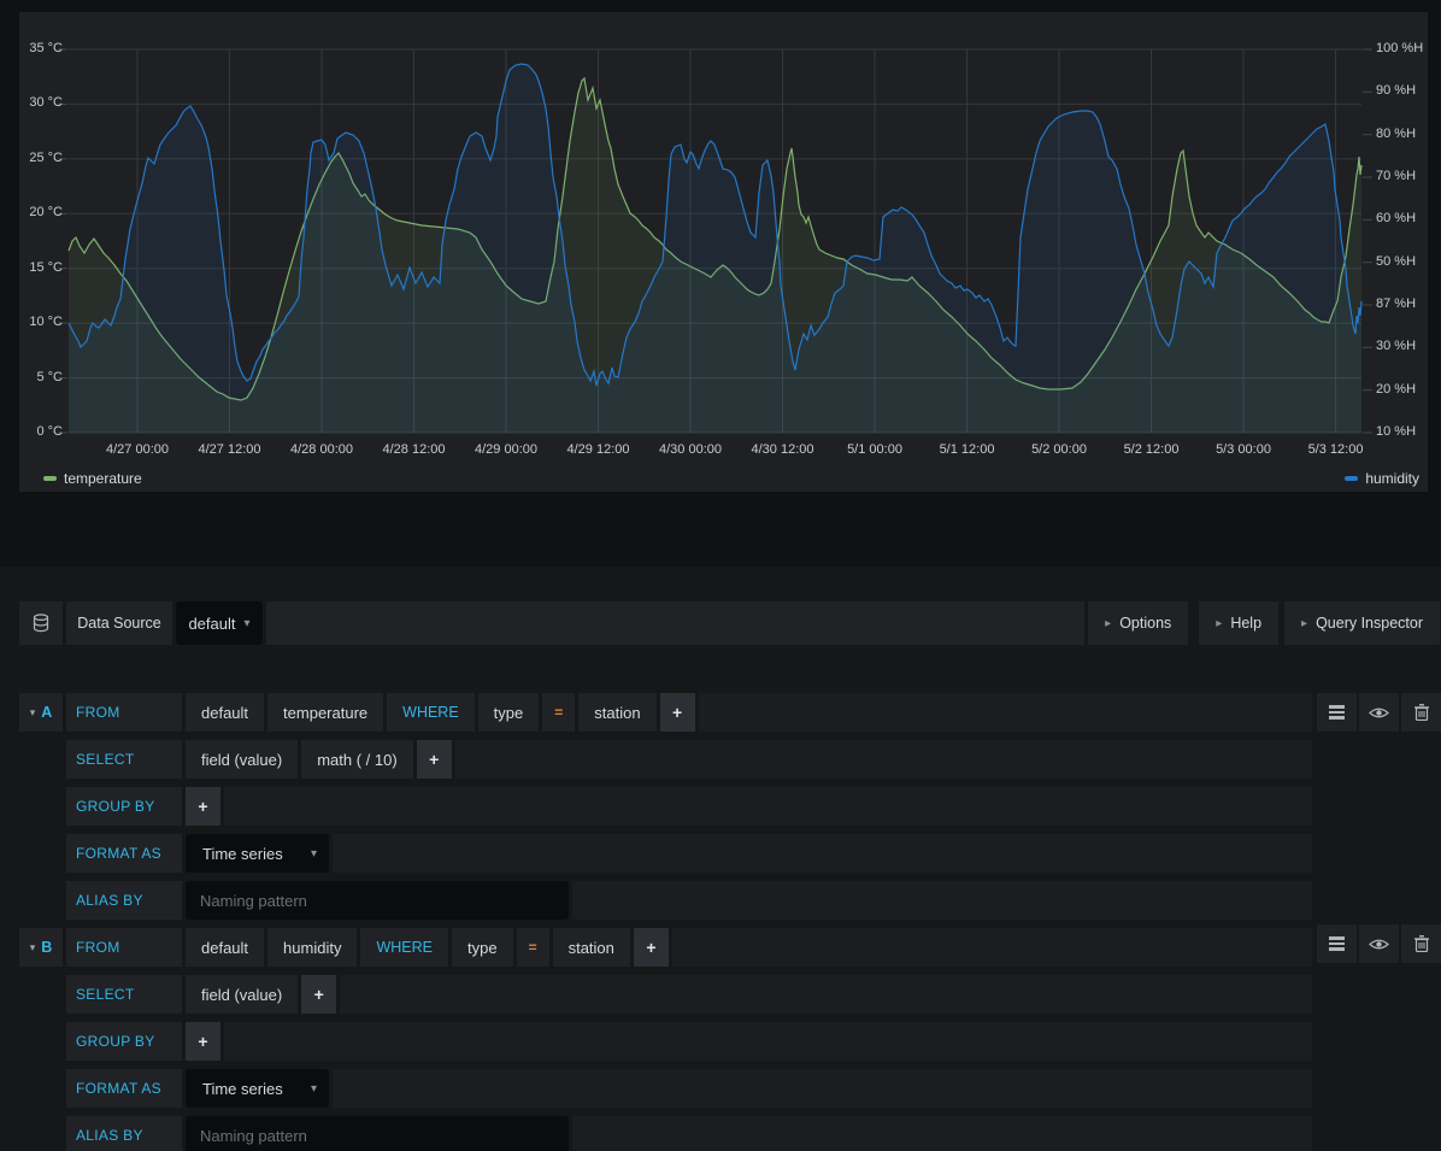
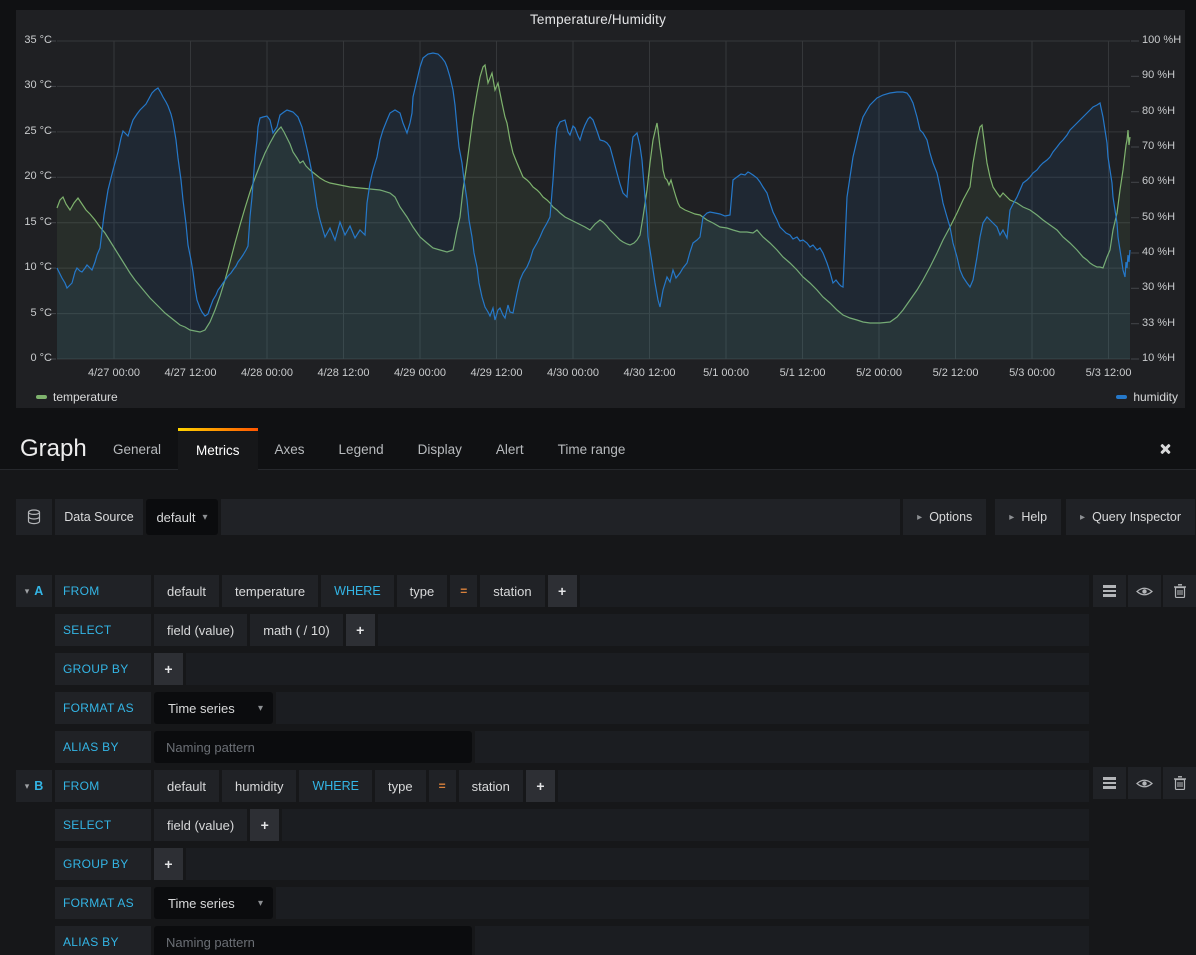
+ Temperature/Humidity
  35 °C
  30 °C
  25 °C
  20 °C
  15 °C
  10 °C
  5 °C
  0 °C
  100 %H
  90 %H
  80 %H
  70 %H
  60 %H
  50 %H
- 87 %H
+ 40 %H
  30 %H
- 20 %H
+ 33 %H
  10 %H
  4/27 00:00
  4/27 12:00
  4/28 00:00
  4/28 12:00
  4/29 00:00
  4/29 12:00
  4/30 00:00
  4/30 12:00
  5/1 00:00
  5/1 12:00
  5/2 00:00
  5/2 12:00
  5/3 00:00
  5/3 12:00
  temperature
  humidity
+ Graph
+ General
+ Metrics
+ Axes
+ Legend
+ Display
+ Alert
+ Time range
  Data Source
  default
  ▾
  ▸
  Options
  ▸
  Help
  ▸
  Query Inspector
  ▾
  A
  FROM
  default
  temperature
  WHERE
  type
  =
  station
  +
  SELECT
  field (value)
  math ( / 10)
  +
  GROUP BY
  +
  FORMAT AS
  Time series
  ▾
  ALIAS BY
  Naming pattern
  ▾
  B
  FROM
  default
  humidity
  WHERE
  type
  =
  station
  +
  SELECT
  field (value)
  +
  GROUP BY
  +
  FORMAT AS
  Time series
  ▾
  ALIAS BY
  Naming pattern
